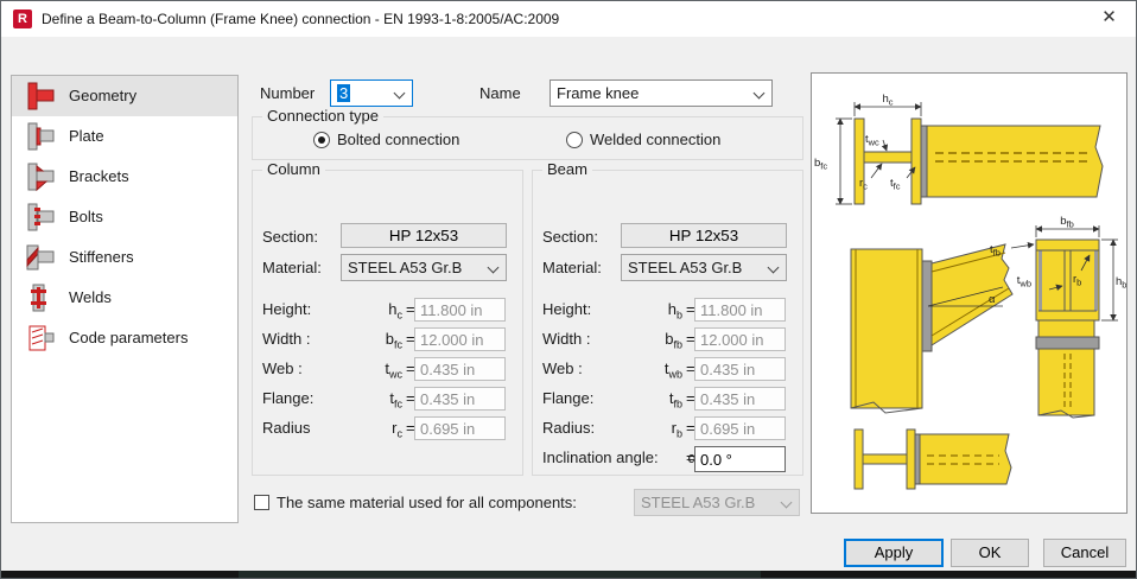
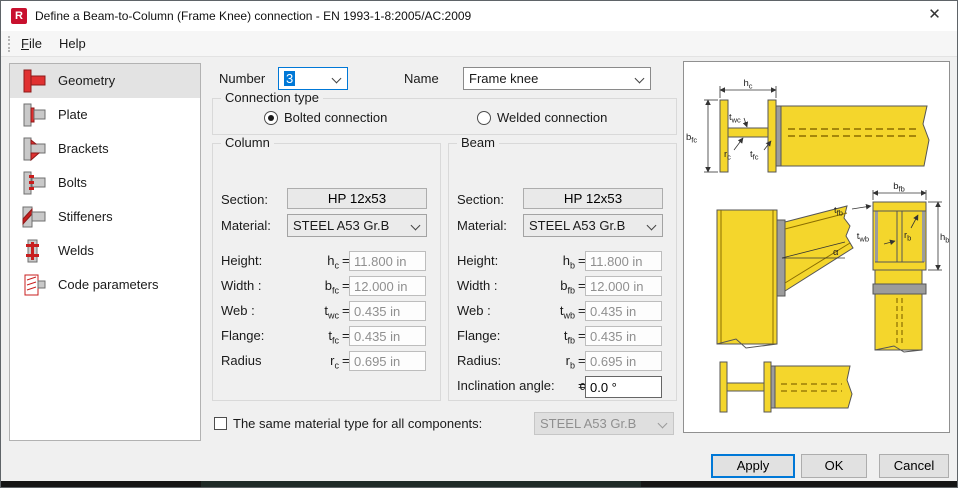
  R
  Define a Beam-to-Column (Frame Knee) connection - EN 1993-1-8:2005/AC:2009
  ✕
+ File
+ Help
  Geometry
  Plate
  Brackets
  Bolts
  Stiffeners
  Welds
  Code parameters
  Number
  3
  Name
  Frame knee
  Connection type
  Bolted connection
  Welded connection
  Column
  Section:
  HP 12x53
  Material:
  STEEL A53 Gr.B
  Height:
  hc
  =
  11.800 in
  Width :
  bfc
  =
  12.000 in
  Web :
  twc
  =
  0.435 in
  Flange:
  tfc
  =
  0.435 in
  Radius
  rc
  =
  0.695 in
  Beam
  Section:
  HP 12x53
  Material:
  STEEL A53 Gr.B
  Height:
  hb
  =
  11.800 in
  Width :
  bfb
  =
  12.000 in
  Web :
  twb
  =
  0.435 in
  Flange:
  tfb
  =
  0.435 in
  Radius:
  rb
  =
  0.695 in
  Inclination angle:
  α
  =
  0.0 °
- The same material used for all components:
+ The same material type for all components:
  STEEL A53 Gr.B
  hc
  bfc
  twc
  rc
  tfc
  α
  bfb
  tfb
  twb
  rb
  hb
  Apply
  OK
  Cancel
